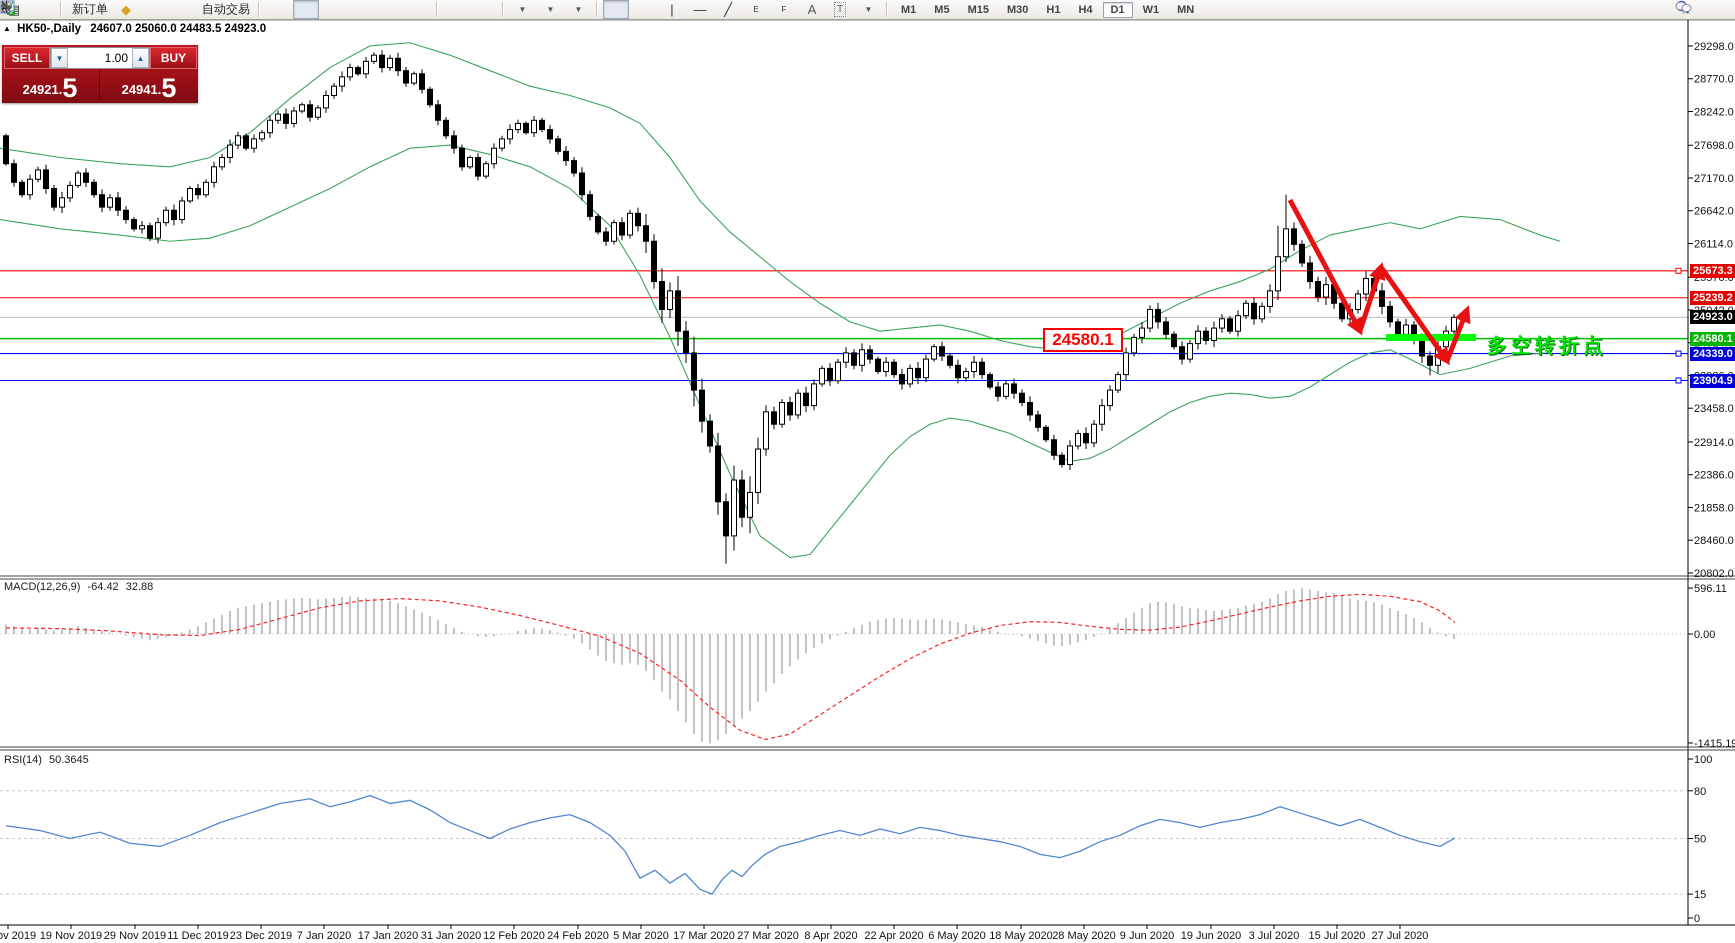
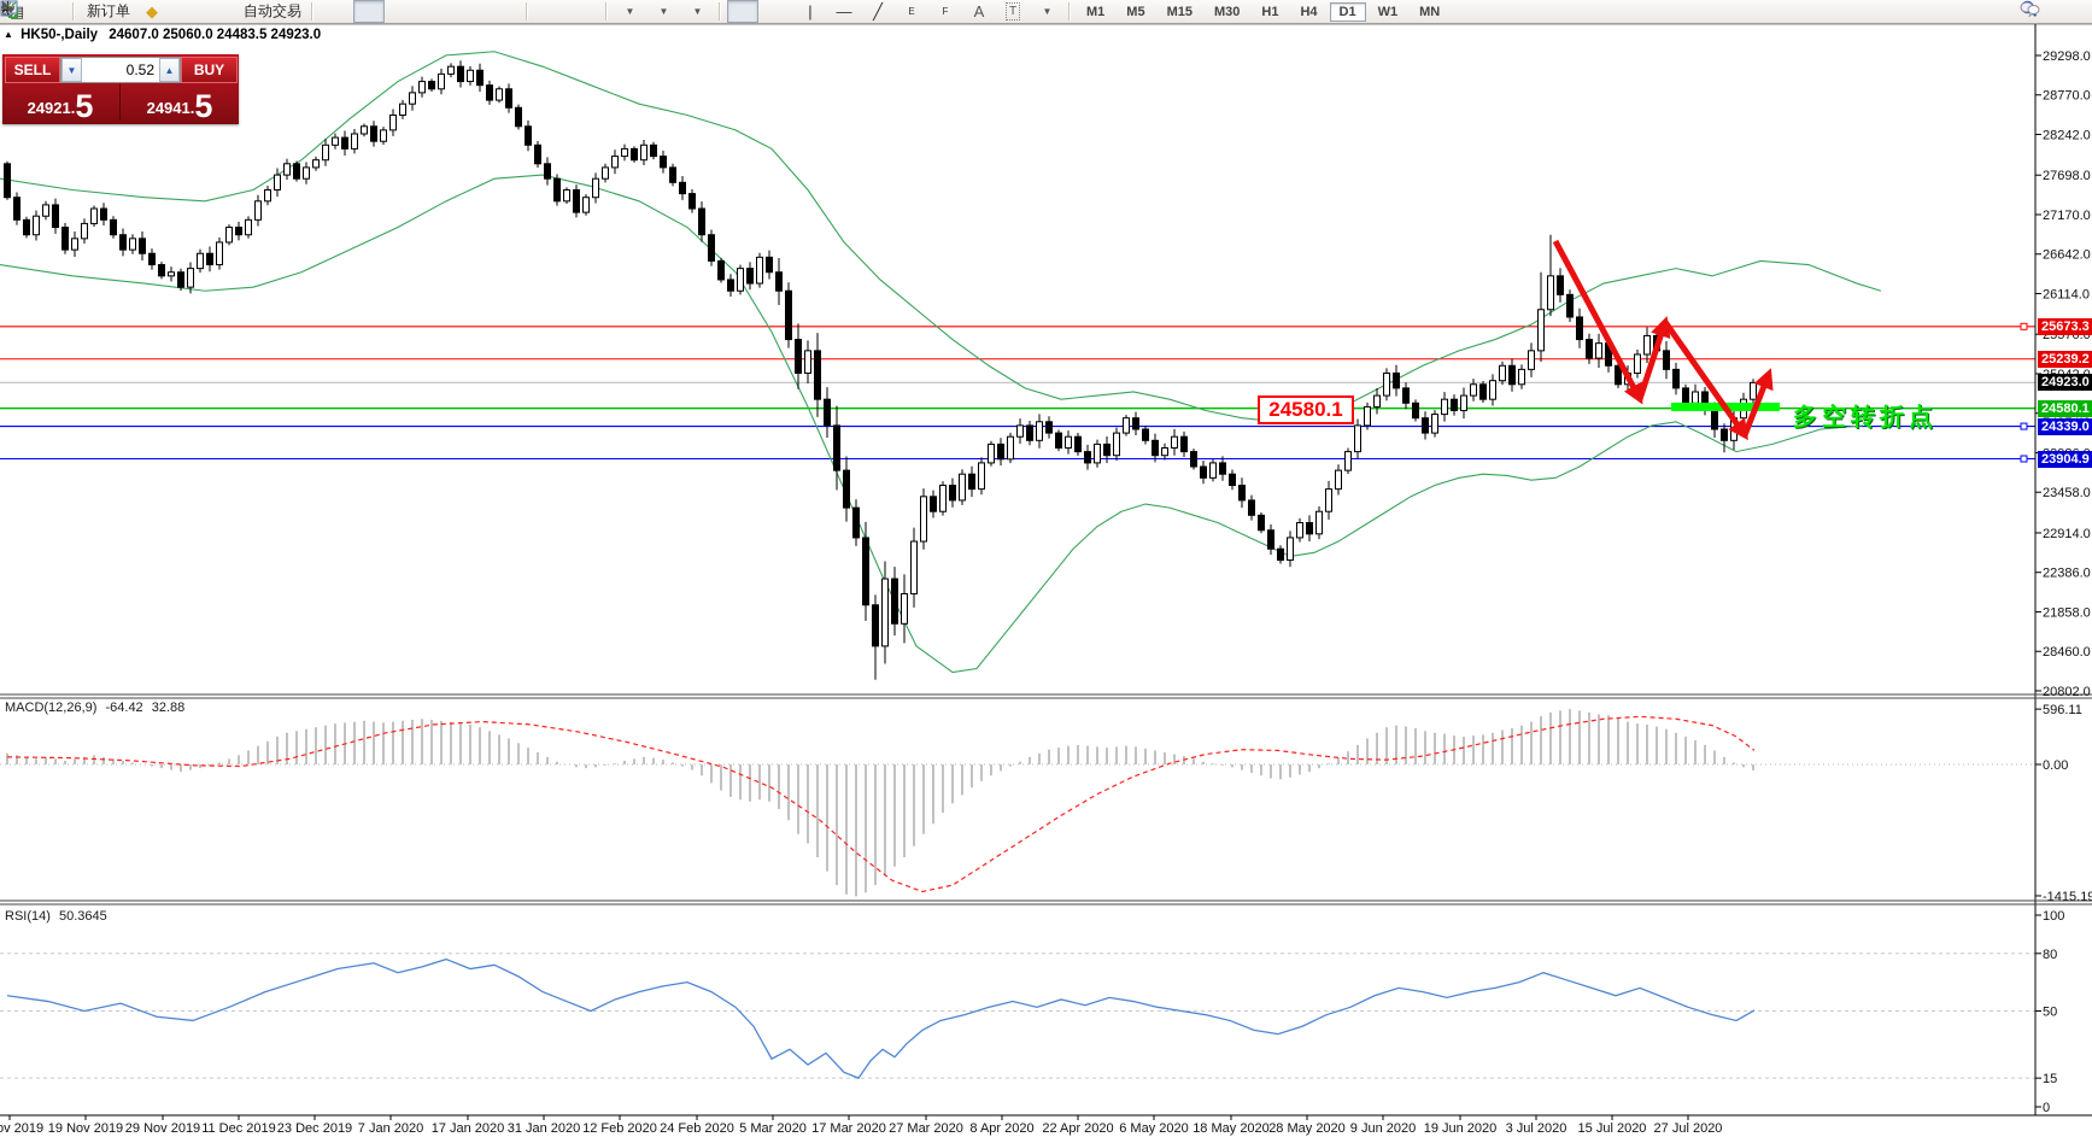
  新订单
  ◆
  自动交易
  ▼
  ▼
  ▼
  |
  —
  ╱
  E
  F
  A
  T
  ▼
  M1
  M5
  M15
  M30
  H1
  H4
  D1
  W1
  MN
  29298.0
  28770.0
  28242.0
  27698.0
  27170.0
  26642.0
  26114.0
  25570.0
  23458.0
  22914.0
  22386.0
  21858.0
  28460.0
  20802.0
  596.11
  0.00
  -1415.19
  100
  80
  50
  15
  0
  ov 2019
  19 Nov 2019
  29 Nov 2019
  11 Dec 2019
  23 Dec 2019
  7 Jan 2020
  17 Jan 2020
  31 Jan 2020
  12 Feb 2020
  24 Feb 2020
  5 Mar 2020
  17 Mar 2020
  27 Mar 2020
  8 Apr 2020
  22 Apr 2020
  6 May 2020
  18 May 2020
  28 May 2020
  9 Jun 2020
  19 Jun 2020
  3 Jul 2020
  15 Jul 2020
  27 Jul 2020
  ▲ HK50-,Daily 24607.0 25060.0 24483.5 24923.0
  SELL
  ▼
- 1.00
+ 0.52
  ▲
  BUY
  24921
  .
  5
  24941
  .
  5
  MACD(12,26,9) -64.42 32.88
  RSI(14) 50.3645
  24580.1
  多空转折点
  25673.3
  25239.2
  24923.0
  24580.1
  24339.0
  23904.9
